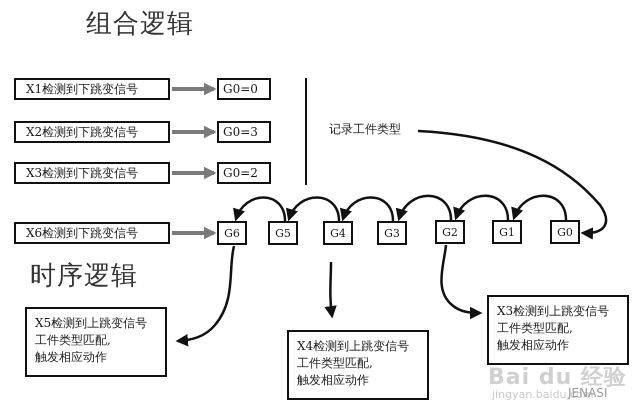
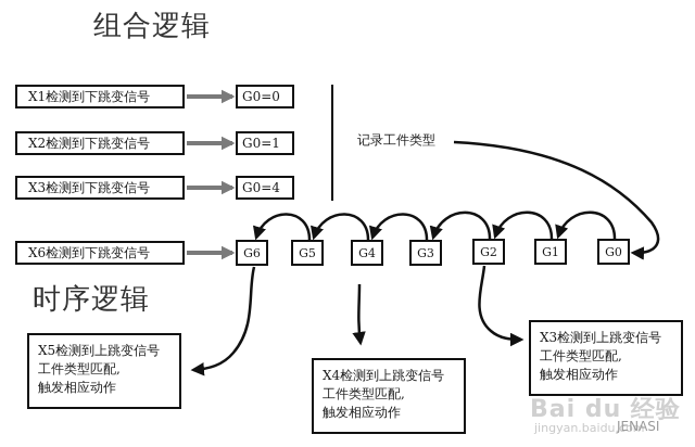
  组合逻辑
  时序逻辑
  X1检测到下跳变信号
  X2检测到下跳变信号
  X3检测到下跳变信号
  X6检测到下跳变信号
  G0=0
- G0=3
+ G0=1
- G0=2
+ G0=4
  G6
  G5
  G4
  G3
  G2
  G1
  G0
  记录工件类型
  X5检测到上跳变信号
  工件类型匹配,
  触发相应动作
  X4检测到上跳变信号
  工件类型匹配,
  触发相应动作
  X3检测到上跳变信号
  工件类型匹配,
  触发相应动作
  Bai du 经验
  jingyan.baidu.com
  JENASI
